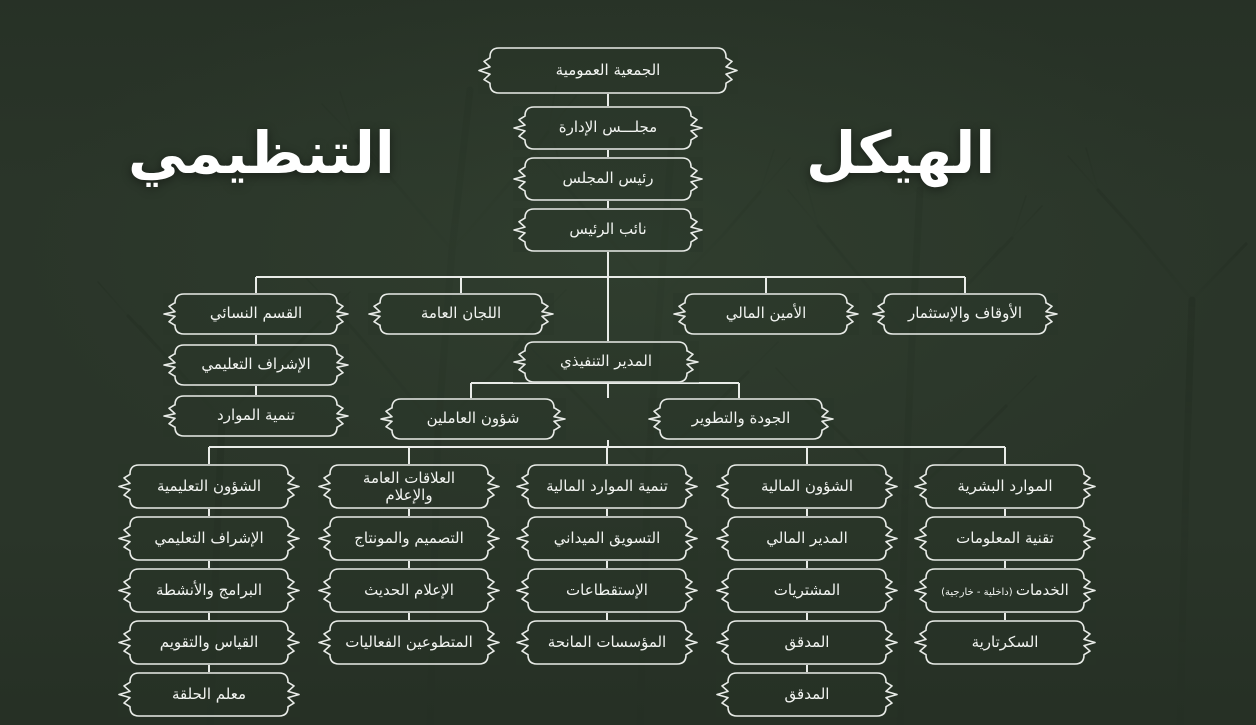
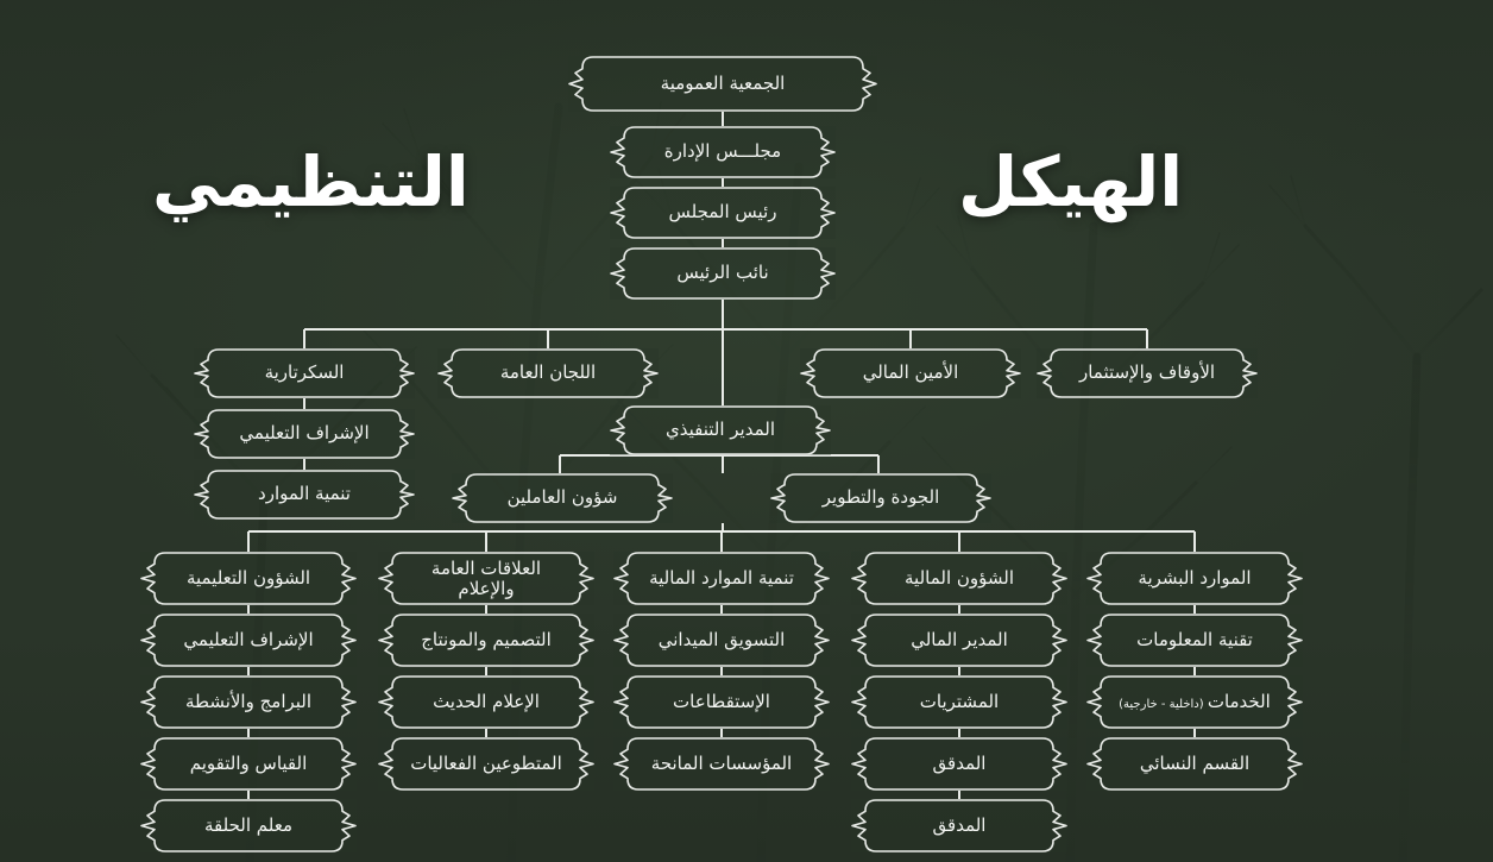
  الهيكل
  التنظيمي
  الجمعية العمومية
  مجلـــس الإدارة
  رئيس المجلس
  نائب الرئيس
- القسم النسائي
+ السكرتارية
  اللجان العامة
  الأمين المالي
  الأوقاف والإستثمار
  الإشراف التعليمي
  تنمية الموارد
  المدير التنفيذي
  شؤون العاملين
  الجودة والتطوير
  الشؤون التعليمية
  الإشراف التعليمي
  البرامج والأنشطة
  القياس والتقويم
  معلم الحلقة
  العلاقات العامة والإعلام
  التصميم والمونتاج
  الإعلام الحديث
  المتطوعين الفعاليات
  تنمية الموارد المالية
  التسويق الميداني
  الإستقطاعات
  المؤسسات المانحة
  الشؤون المالية
  المدير المالي
  المشتريات
  المدقق
  المدقق
  الموارد البشرية
  تقنية المعلومات
  الخدمات (داخلية - خارجية)
- السكرتارية
+ القسم النسائي
